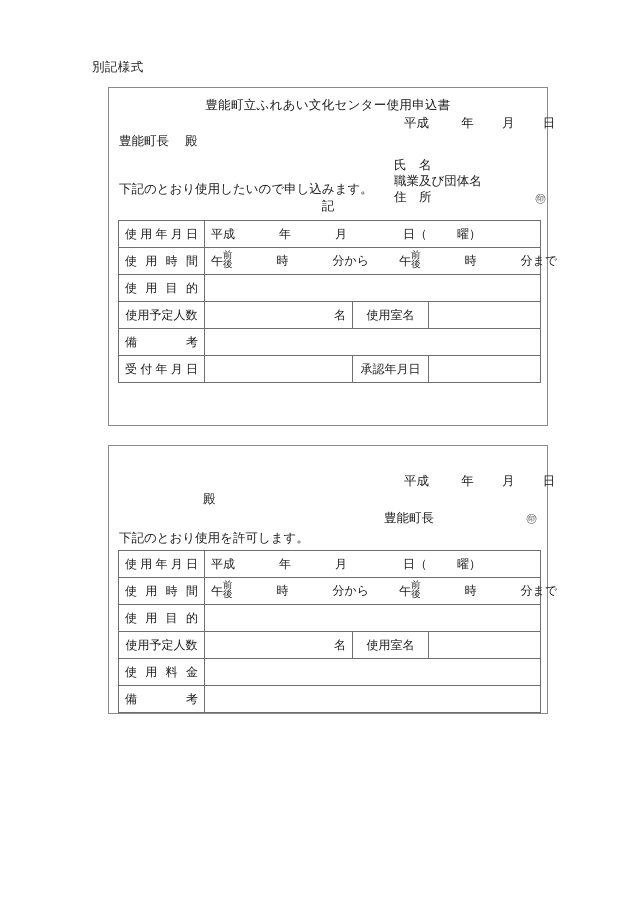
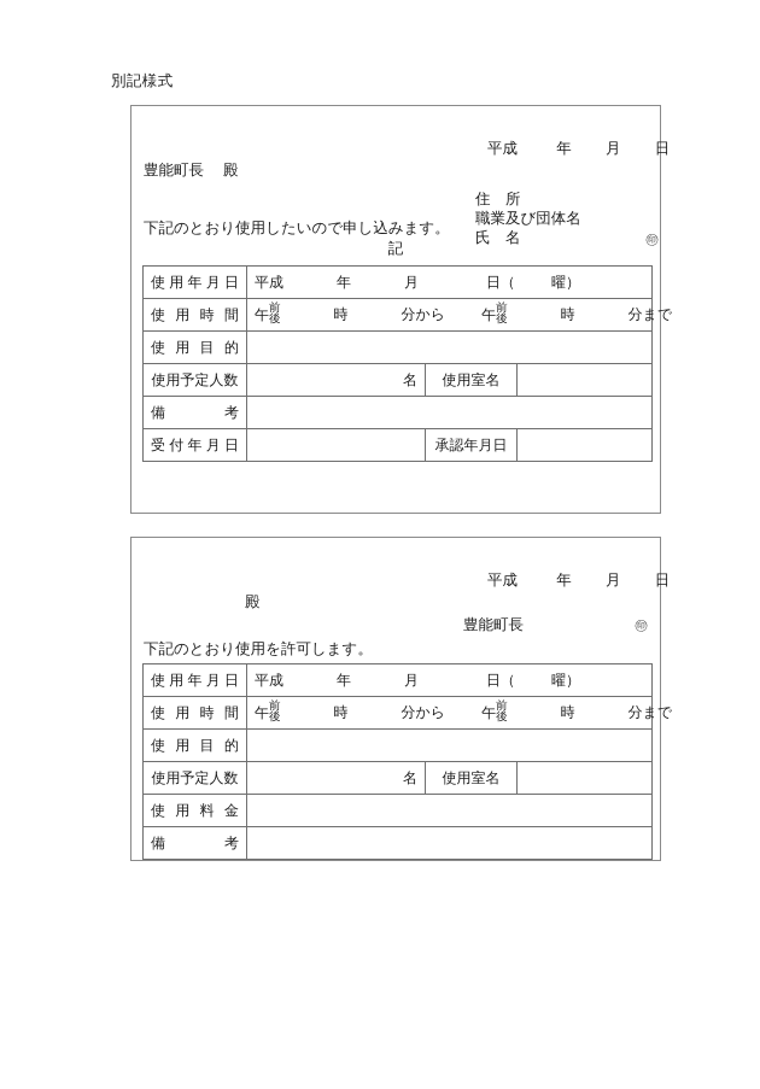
  別記様式
- 豊能町立ふれあい文化センター使用申込書
  平成 年 月 日
  豊能町長 殿
- 氏 名
+ 住 所
  職業及び団体名
- 住 所
+ 氏 名
  ㊞
  下記のとおり使用したいので申し込みます。
  記
  使用年月日	平成 年 月 日（ 曜）
  使用時間	午前後時 分から 午前後時 分まで
  使用目的
  使用予定人数	名	使用室名
  備考
  受付年月日		承認年月日
  平成 年 月 日
  殿
  豊能町長
  ㊞
  下記のとおり使用を許可します。
  使用年月日	平成 年 月 日（ 曜）
  使用時間	午前後時 分から 午前後時 分まで
  使用目的
  使用予定人数	名	使用室名
  使用料金
  備考
